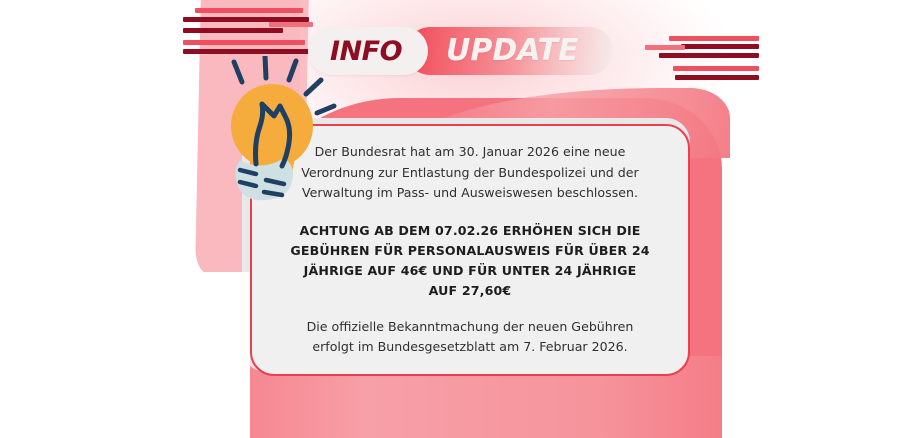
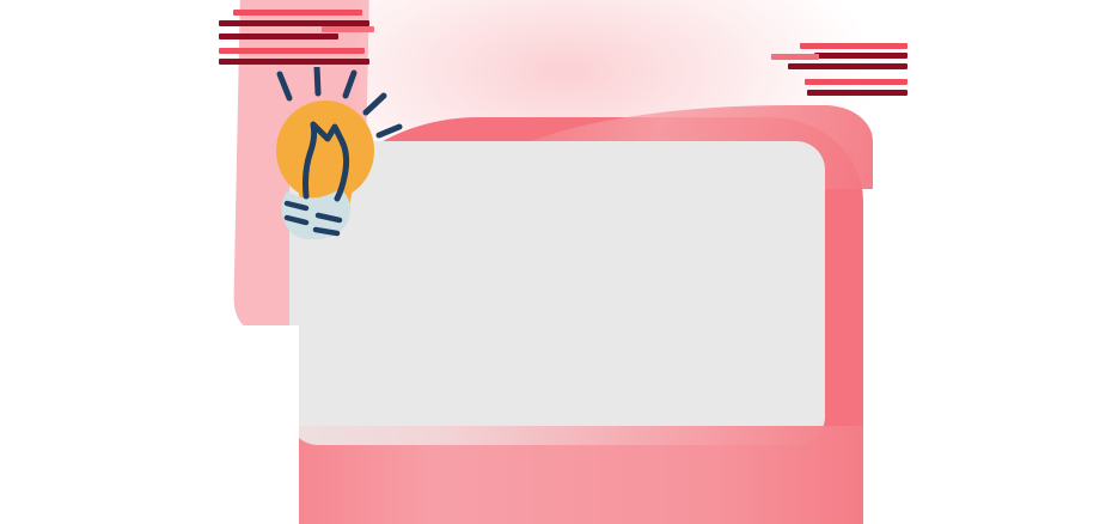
- Der Bundesrat hat am 30. Januar 2026 eine neue Verordnung zur Entlastung der Bundespolizei und der Verwaltung im Pass- und Ausweiswesen beschlossen.
- ACHTUNG AB DEM 07.02.26 ERHÖHEN SICH DIE GEBÜHREN FÜR PERSONALAUSWEIS FÜR ÜBER 24 JÄHRIGE AUF 46€ UND FÜR UNTER 24 JÄHRIGE AUF 27,60€
- Die offizielle Bekanntmachung der neuen Gebühren erfolgt im Bundesgesetzblatt am 7. Februar 2026.
- INFO
- UPDATE
